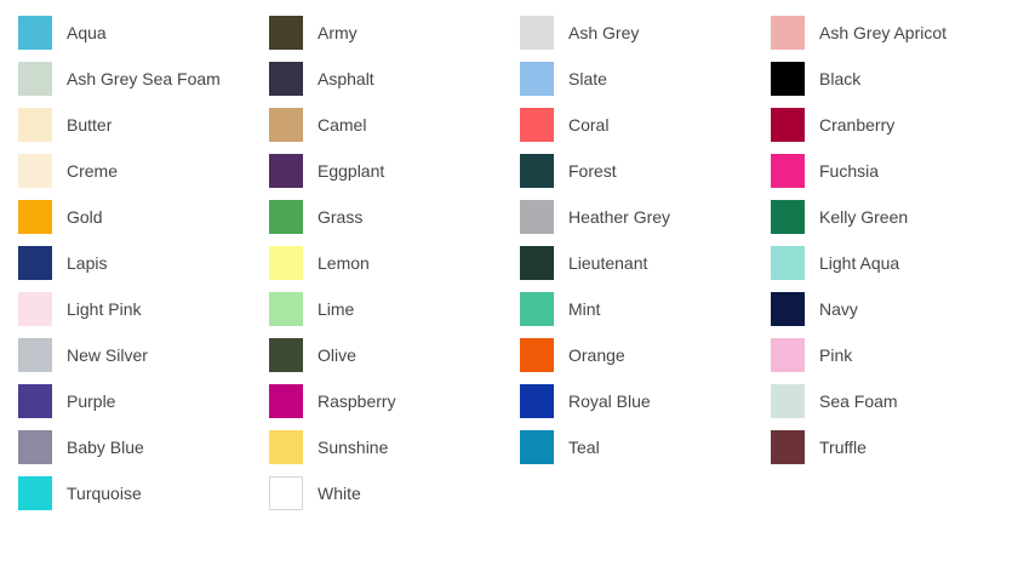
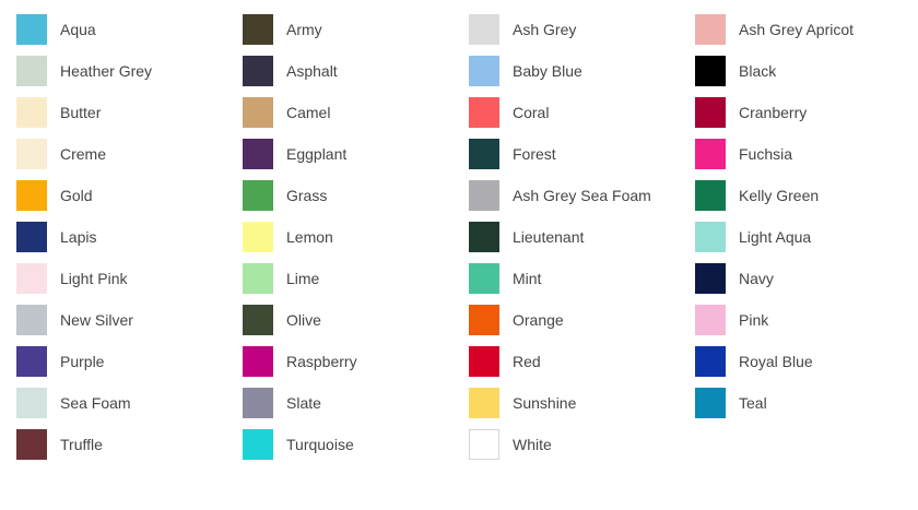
  Aqua
  Army
  Ash Grey
  Ash Grey Apricot
- Ash Grey Sea Foam
+ Heather Grey
  Asphalt
- Slate
+ Baby Blue
  Black
  Butter
  Camel
  Coral
  Cranberry
  Creme
  Eggplant
  Forest
  Fuchsia
  Gold
  Grass
- Heather Grey
+ Ash Grey Sea Foam
  Kelly Green
  Lapis
  Lemon
  Lieutenant
  Light Aqua
  Light Pink
  Lime
  Mint
  Navy
  New Silver
  Olive
  Orange
  Pink
  Purple
  Raspberry
+ Red
  Royal Blue
  Sea Foam
- Baby Blue
+ Slate
  Sunshine
  Teal
  Truffle
  Turquoise
  White
